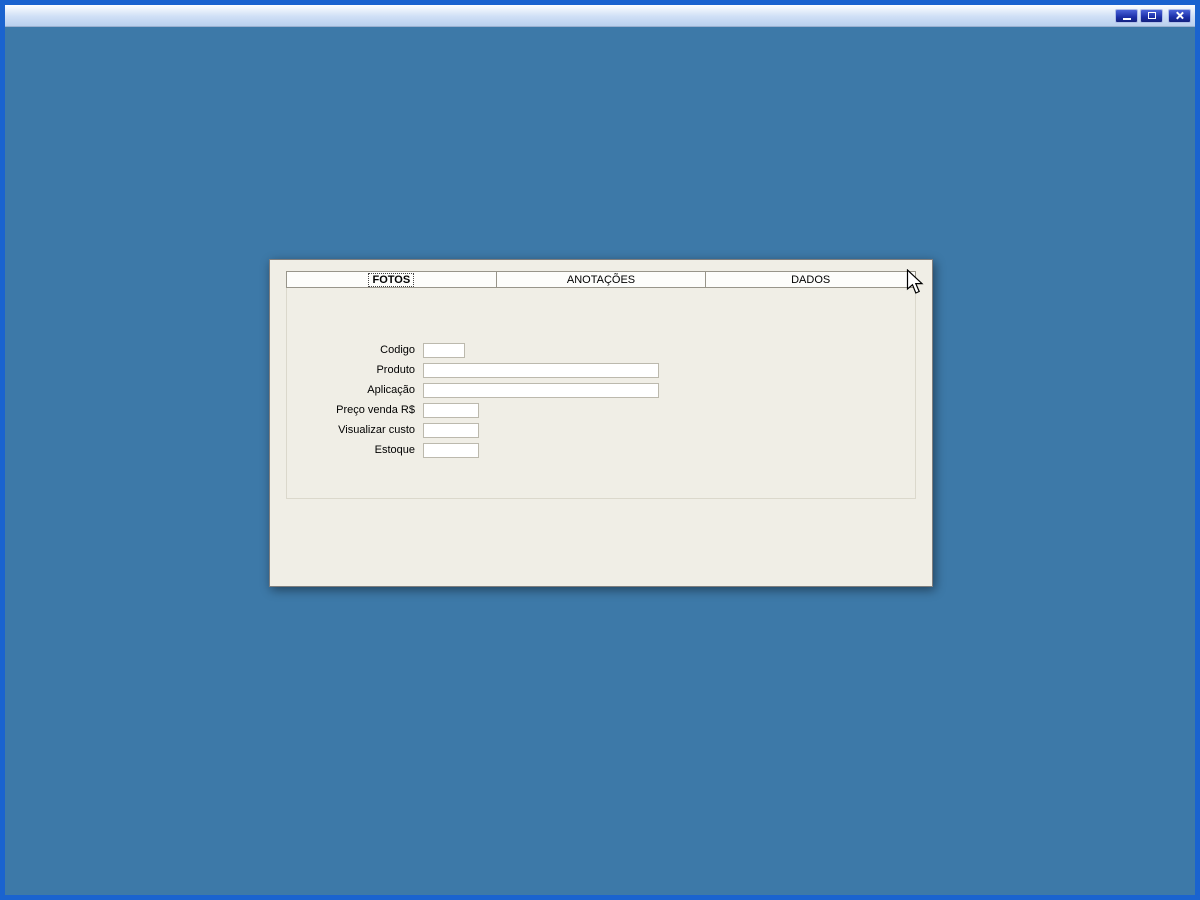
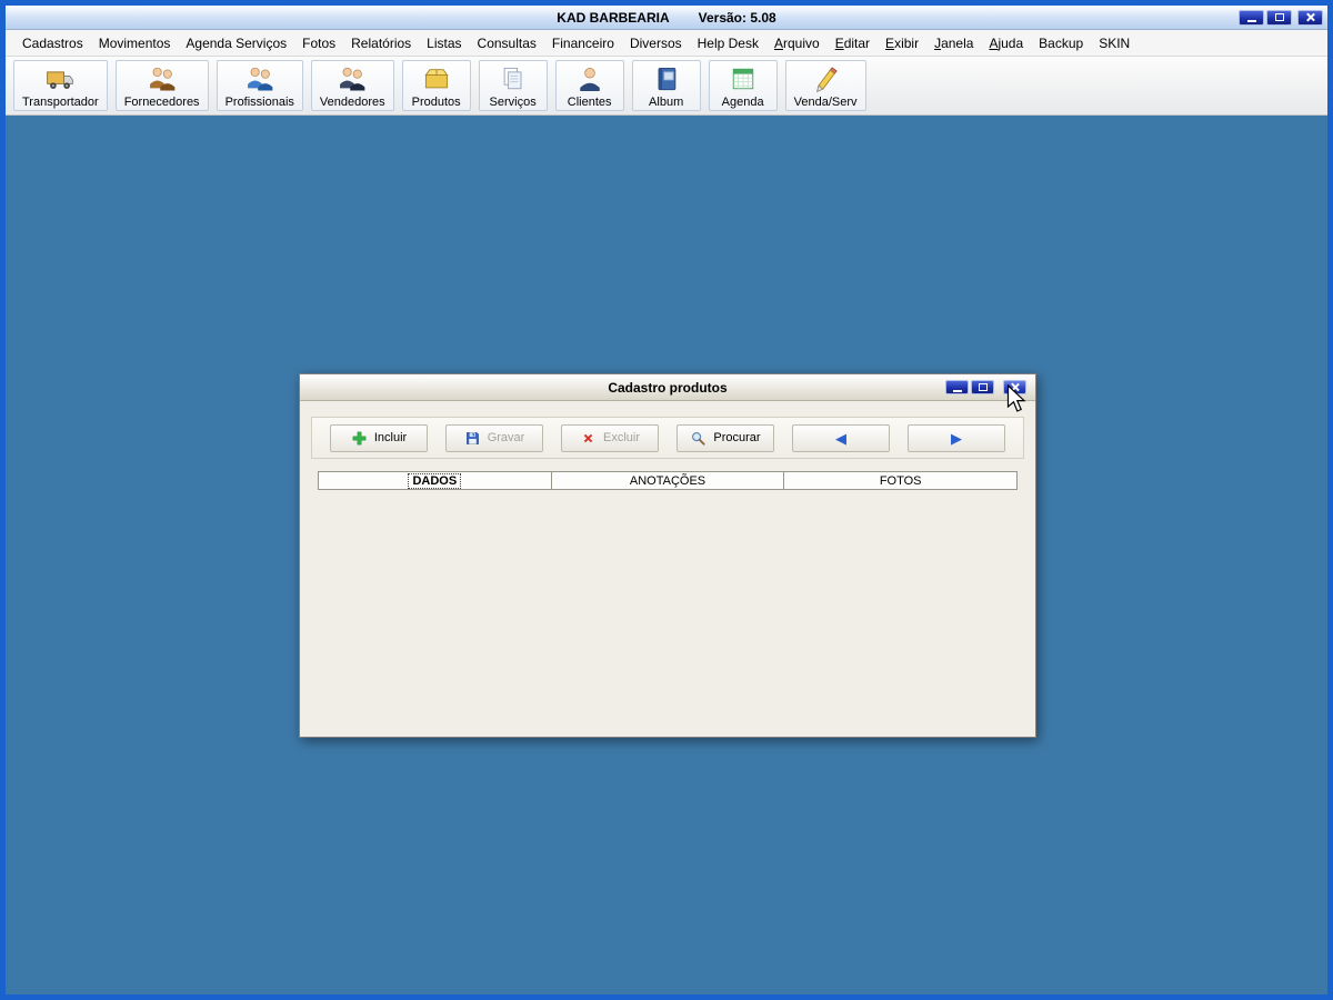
+ KAD BARBEARIA Versão: 5.08
+ Cadastros
+ Movimentos
+ Agenda Serviços
+ Fotos
+ Relatórios
+ Listas
+ Consultas
+ Financeiro
+ Diversos
+ Help Desk
+ Arquivo
+ Editar
+ Exibir
+ Janela
+ Ajuda
+ Backup
+ SKIN
+ Transportador
+ Fornecedores
+ Profissionais
+ Vendedores
+ Produtos
+ Serviços
+ Clientes
+ Album
+ Agenda
+ Venda/Serv
+ Cadastro produtos
+ Incluir
+ Gravar
+ Excluir
+ Procurar
+ ◀
+ ▶
- FOTOS
+ DADOS
  ANOTAÇÕES
- DADOS
+ FOTOS
- Codigo
- Produto
- Aplicação
- Preço venda R$
- Visualizar custo
- Estoque
